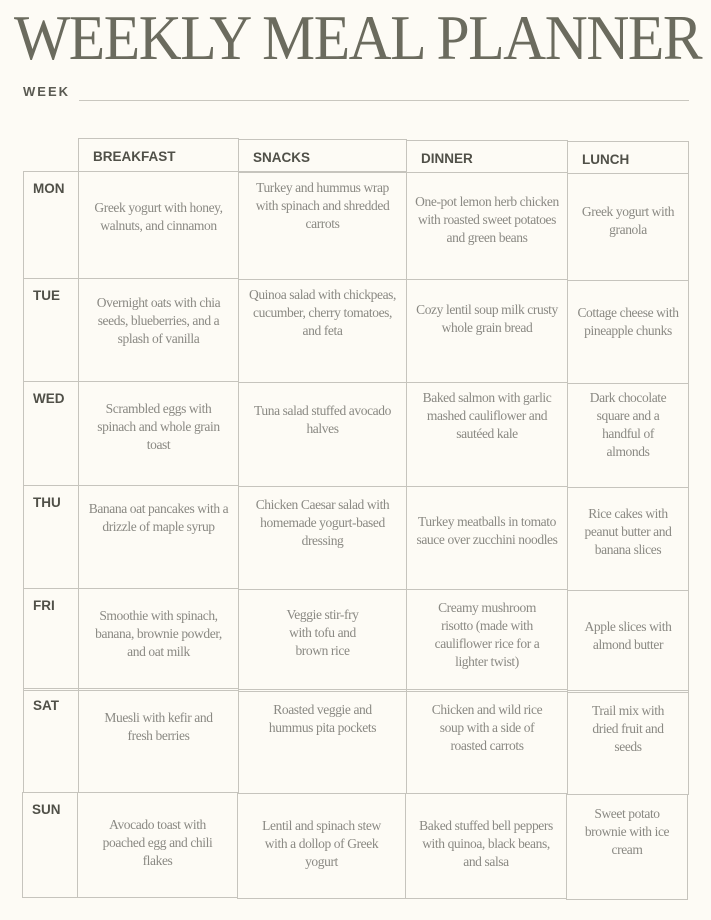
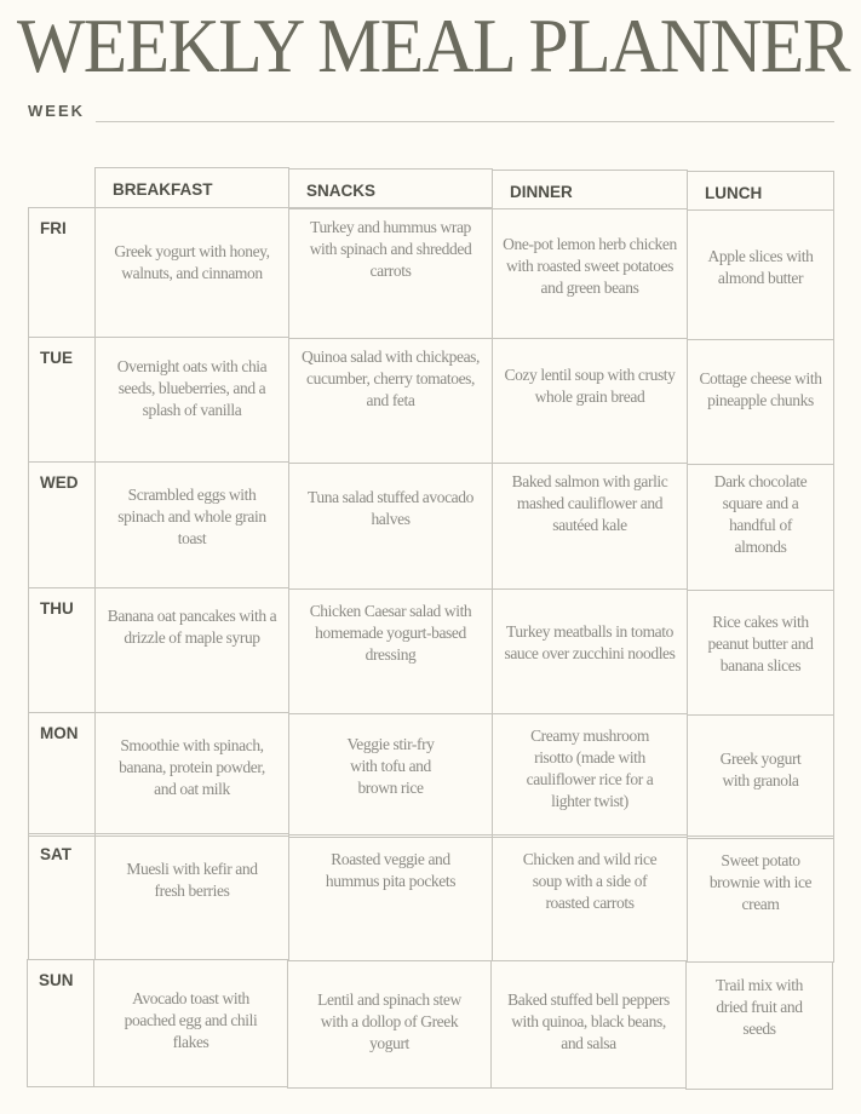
  WEEKLY MEAL PLANNE
  WEEK
  BREAKFAST
  SNACKS
  DINNER
  LUNCH
- MON
+ FRI
  Greek yogurt with honey, walnuts, and cinnamon
  Turkey and hummus wrap with spinach and shredded carrots
  One-pot lemon herb chicken with roasted sweet potatoes and green beans
- Greek yogurt with granola
+ Apple slices with almond butter
  TUE
  Overnight oats with chia seeds, blueberries, and a splash of vanilla
  Quinoa salad with chickpeas, cucumber, cherry tomatoes, and feta
- Cozy lentil soup milk crusty whole grain bread
+ Cozy lentil soup with crusty whole grain bread
  Cottage cheese with pineapple chunks
  WED
  Scrambled eggs with spinach and whole grain toast
  Tuna salad stuffed avocado halves
  Baked salmon with garlic mashed cauliflower and sautéed kale
  Dark chocolate square and a handful of almonds
  THU
  Banana oat pancakes with a drizzle of maple syrup
  Chicken Caesar salad with homemade yogurt-based dressing
  Turkey meatballs in tomato sauce over zucchini noodles
  Rice cakes with peanut butter and banana slices
- FRI
+ MON
- Smoothie with spinach, banana, brownie powder, and oat milk
+ Smoothie with spinach, banana, protein powder, and oat milk
  Veggie stir-fry with tofu and brown rice
  Creamy mushroom risotto (made with cauliflower rice for a lighter twist)
- Apple slices with almond butter
+ Greek yogurt with granola
  SAT
  Muesli with kefir and fresh berries
  Roasted veggie and hummus pita pockets
  Chicken and wild rice soup with a side of roasted carrots
- Trail mix with dried fruit and seeds
+ Sweet potato brownie with ice cream
  SUN
  Avocado toast with poached egg and chili flakes
  Lentil and spinach stew with a dollop of Greek yogurt
  Baked stuffed bell peppers with quinoa, black beans, and salsa
- Sweet potato brownie with ice cream
+ Trail mix with dried fruit and seeds
